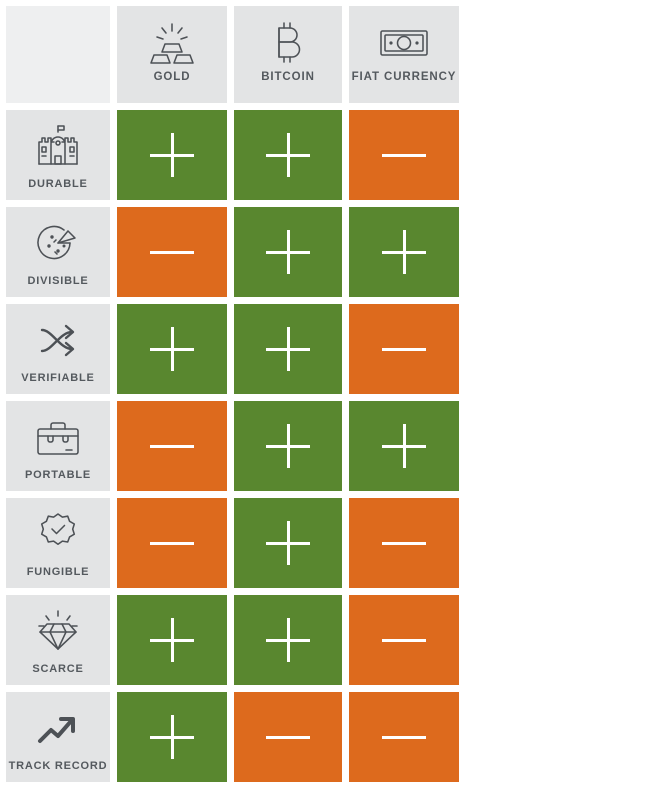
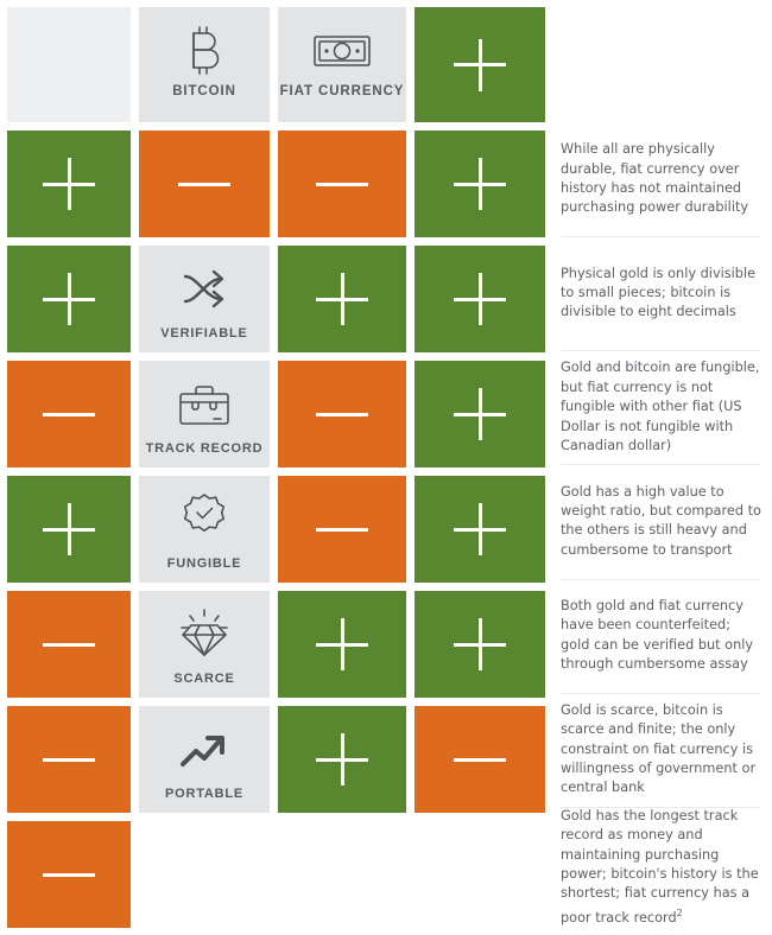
- GOLD
  BITCOIN
  FIAT CURRENCY
- DURABLE
- DIVISIBLE
  VERIFIABLE
- PORTABLE
+ TRACK RECORD
  FUNGIBLE
  SCARCE
- TRACK RECORD
+ PORTABLE
+ While all are physically durable, fiat currency over history has not maintained purchasing power durability
+ Physical gold is only divisible to small pieces; bitcoin is divisible to eight decimals
+ Gold and bitcoin are fungible, but fiat currency is not fungible with other fiat (US Dollar is not fungible with Canadian dollar)
+ Gold has a high value to weight ratio, but compared to the others is still heavy and cumbersome to transport
+ Both gold and fiat currency have been counterfeited; gold can be verified but only through cumbersome assay
+ Gold is scarce, bitcoin is scarce and finite; the only constraint on fiat currency is willingness of government or central bank
+ Gold has the longest track record as money and maintaining purchasing power; bitcoin's history is the shortest; fiat currency has a poor track record2
